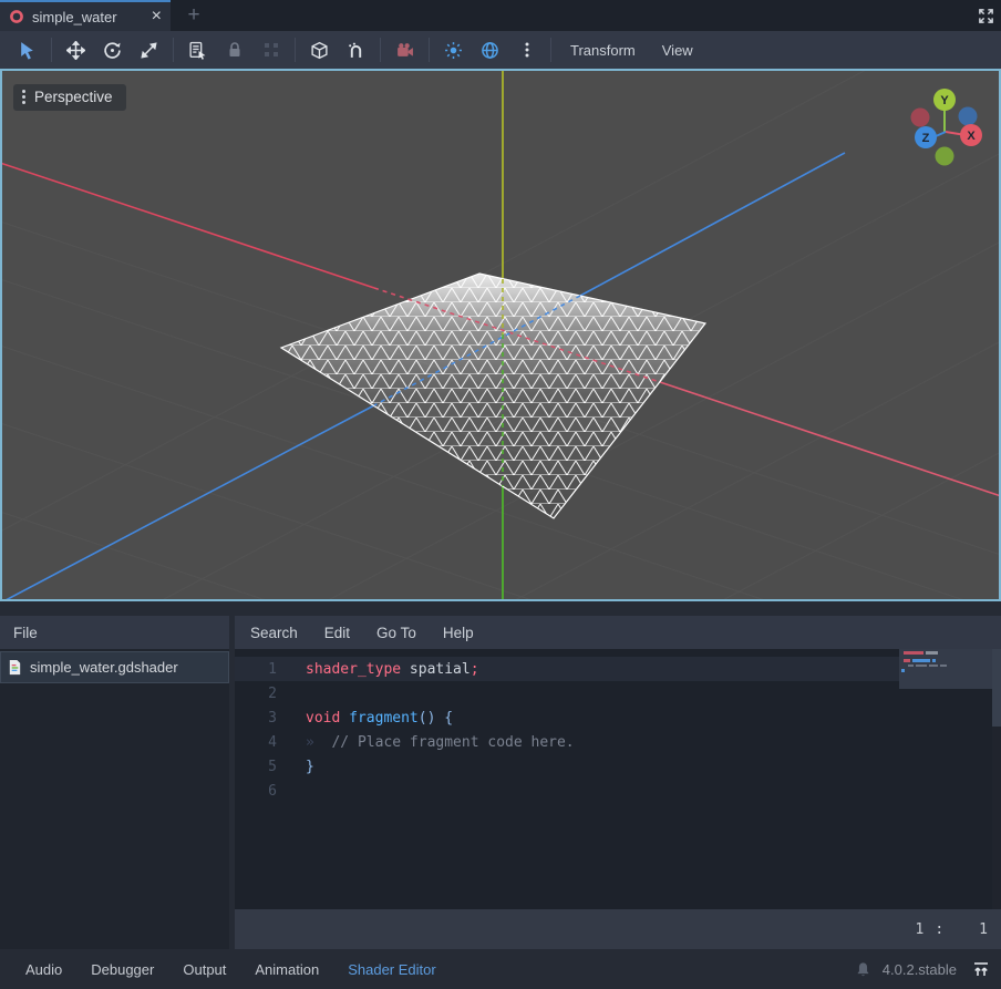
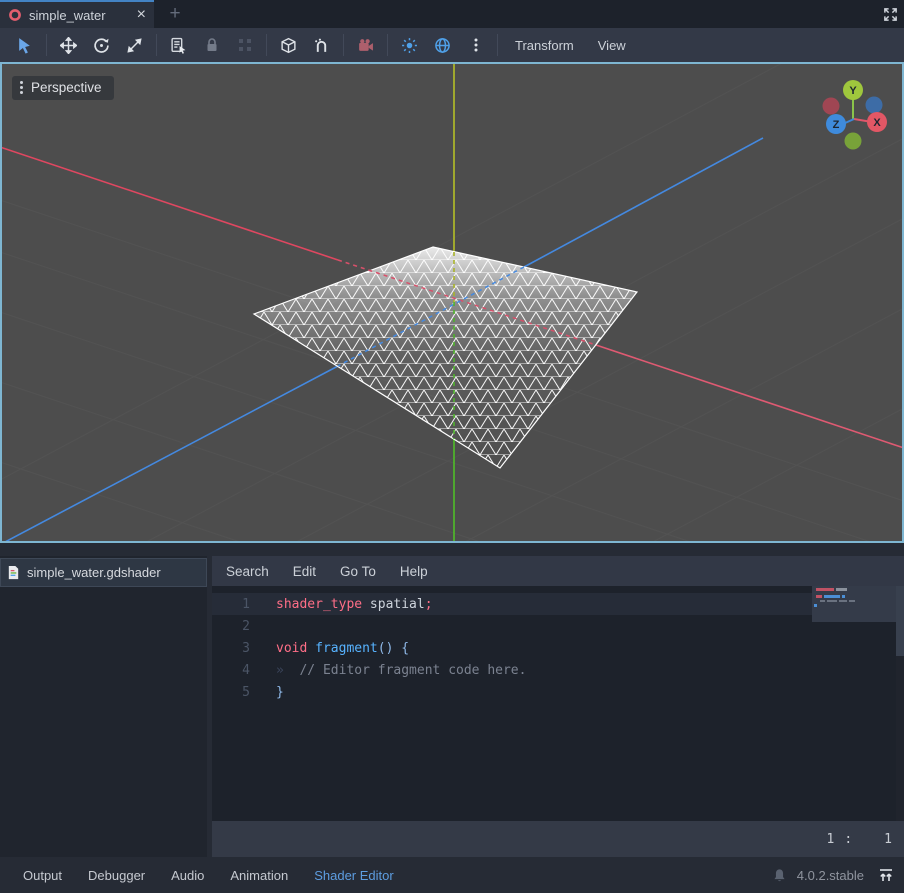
  simple_water
  ×
  +
  Transform
  View
  Y
  X
  Z
  Perspective
- File
  simple_water.gdshader
  Search
  Edit
  Go To
  Help
  1
  shader_type spatial;
  2
  3
  void fragment() {
  4
- » // Place fragment code here.
+ » // Editor fragment code here.
  5
  }
- 6
  1
  :
  1
- Audio
+ Output
  Debugger
- Output
+ Audio
  Animation
  Shader Editor
  4.0.2.stable
